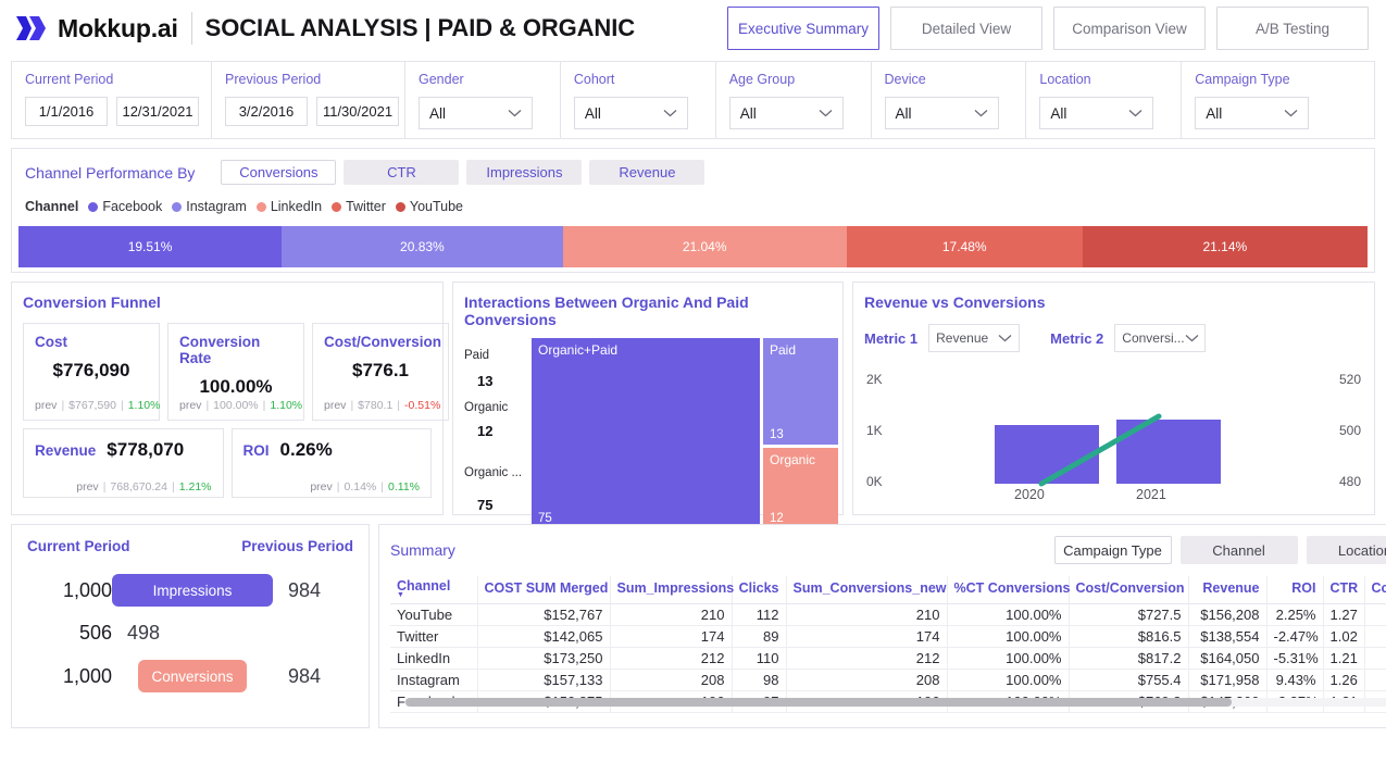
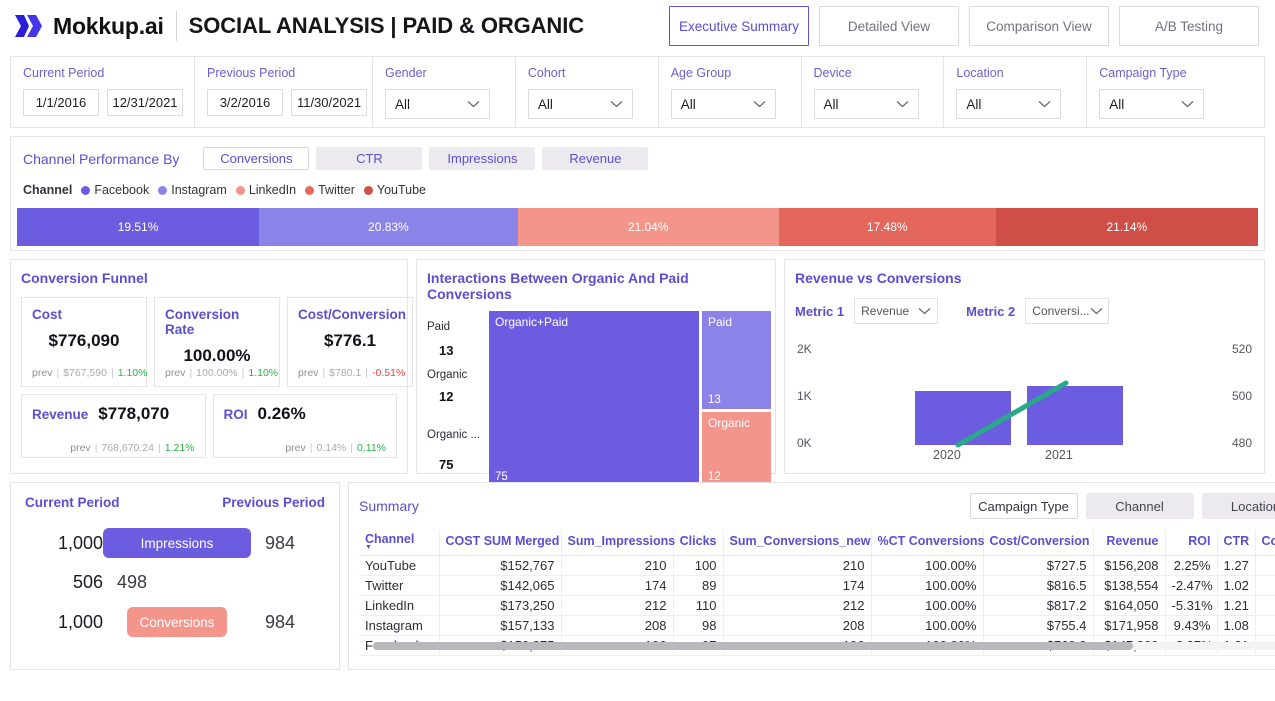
  Mokkup.ai
  SOCIAL ANALYSIS | PAID & ORGANIC
  Executive Summary
  Detailed View
  Comparison View
  A/B Testing
  Current Period
  1/1/2016
  12/31/2021
  Previous Period
  3/2/2016
  11/30/2021
  Gender
  All
  Cohort
  All
  Age Group
  All
  Device
  All
  Location
  All
  Campaign Type
  All
  Channel Performance By
  Conversions
  CTR
  Impressions
  Revenue
  Channel
  Facebook
  Instagram
  LinkedIn
  Twitter
  YouTube
  19.51%
  20.83%
  21.04%
  17.48%
  21.14%
  Conversion Funnel
  Cost
  $776,090
  prev
  |
  $767,590
  |
  1.10%
  Conversion Rate
  100.00%
  prev
  |
  100.00%
  |
  1.10%
  Cost/Conversion
  $776.1
  prev
  |
  $780.1
  |
  -0.51%
  Revenue
  $778,070
  prev
  |
  768,670.24
  |
  1.21%
  ROI
  0.26%
  prev
  |
  0.14%
  |
  0.11%
  Interactions Between Organic And Paid Conversions
  Paid
  13
  Organic
  12
  Organic ...
  75
  Organic+Paid
  75
  Paid
  13
  Organic
  12
  Revenue vs Conversions
  Metric 1
  Revenue
  Metric 2
  Conversi...
  2K
  1K
  0K
  520
  500
  480
  2020
  2021
  Current Period
  Previous Period
  1,000
  Impressions
  984
  506
  498
  1,000
  Conversions
  984
  Summary
  Campaign Type
  Channel
  Locatio
  Channel	COST SUM Merged	Sum_Impressions	Clicks	Sum_Conversions_new	%CT Conversions	Cost/Conversion	Revenue	ROI	CTR	Co
- YouTube	$152,767	210	112	210	100.00%	$727.5	$156,208	2.25%	1.27
+ YouTube	$152,767	210	100	210	100.00%	$727.5	$156,208	2.25%	1.27
  Twitter	$142,065	174	89	174	100.00%	$816.5	$138,554	-2.47%	1.02
  LinkedIn	$173,250	212	110	212	100.00%	$817.2	$164,050	-5.31%	1.21
- Instagram	$157,133	208	98	208	100.00%	$755.4	$171,958	9.43%	1.26
+ Instagram	$157,133	208	98	208	100.00%	$755.4	$171,958	9.43%	1.08
